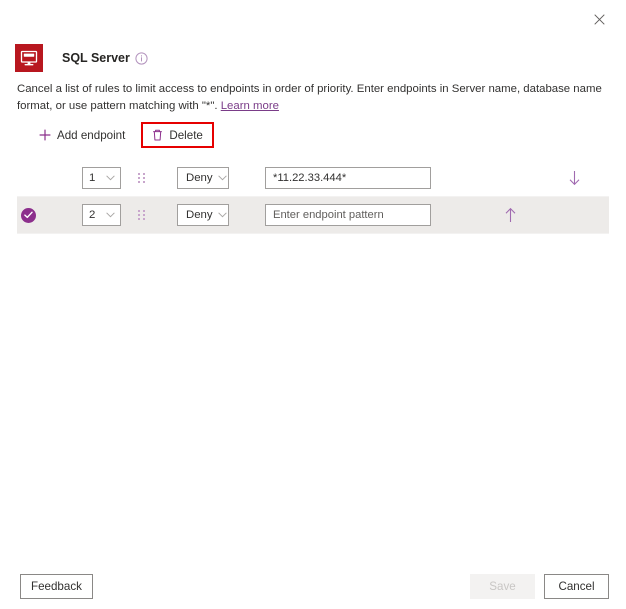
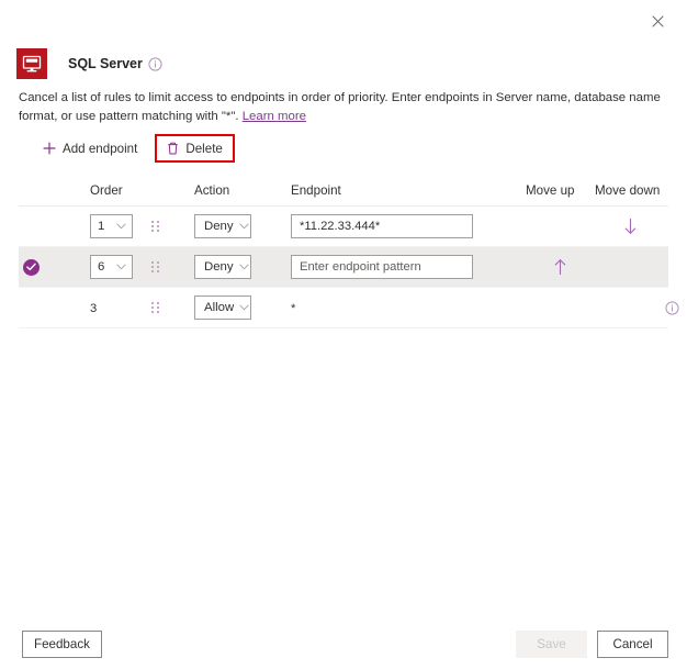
  SQL Server
  Cancel a list of rules to limit access to endpoints in order of priority. Enter endpoints in Server name, database name format, or use pattern matching with "*". Learn more
  Add endpoint
  Delete
+ Order
+ Action
+ Endpoint
+ Move up
+ Move down
  1
  Deny
  *11.22.33.444*
- 2
+ 6
  Deny
  Enter endpoint pattern
+ 3
+ Allow
+ *
  Feedback
  Save
  Cancel
